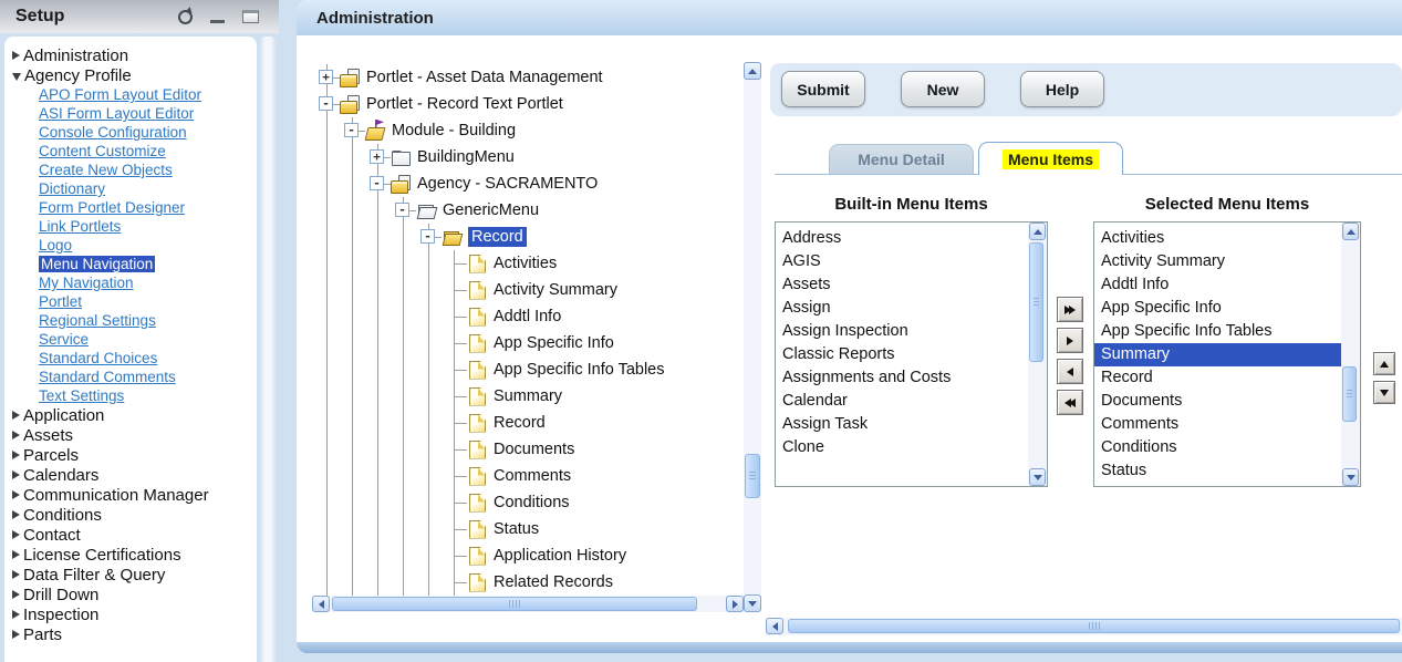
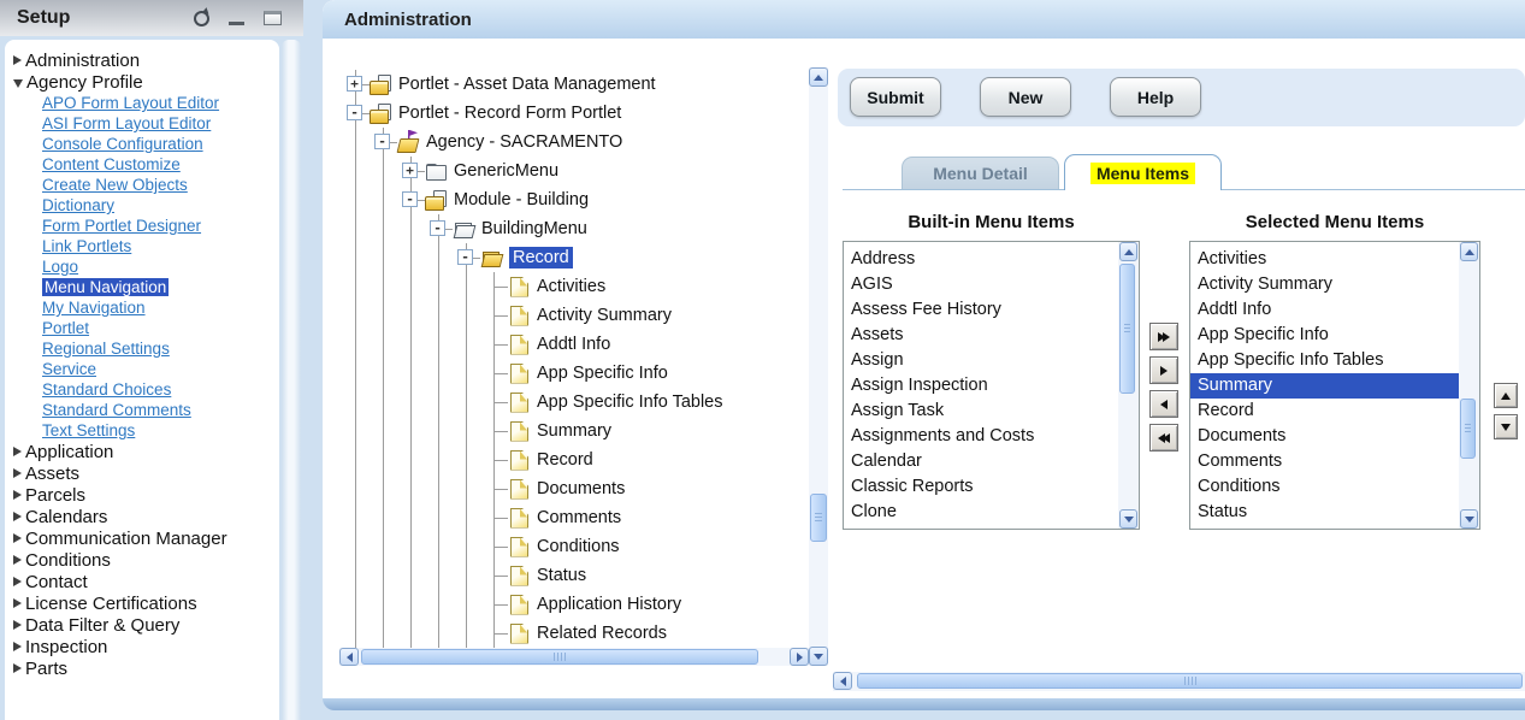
  Setup
  Administration
  Agency Profile
  APO Form Layout Editor
  ASI Form Layout Editor
  Console Configuration
  Content Customize
  Create New Objects
  Dictionary
  Form Portlet Designer
  Link Portlets
  Logo
  Menu Navigation
  My Navigation
  Portlet
  Regional Settings
  Service
  Standard Choices
  Standard Comments
  Text Settings
  Application
  Assets
  Parcels
  Calendars
  Communication Manager
  Conditions
  Contact
  License Certifications
  Data Filter & Query
- Drill Down
  Inspection
  Parts
  Administration
  +
  Portlet - Asset Data Management
  -
- Portlet - Record Text Portlet
+ Portlet - Record Form Portlet
  -
- Module - Building
+ Agency - SACRAMENTO
  +
- BuildingMenu
+ GenericMenu
  -
- Agency - SACRAMENTO
+ Module - Building
  -
- GenericMenu
+ BuildingMenu
  -
  Record
  Activities
  Activity Summary
  Addtl Info
  App Specific Info
  App Specific Info Tables
  Summary
  Record
  Documents
  Comments
  Conditions
  Status
  Application History
  Related Records
  Submit
  New
  Help
  Menu Detail
  Menu Items
  Built-in Menu Items
  Selected Menu Items
  Address
  AGIS
+ Assess Fee History
  Assets
  Assign
  Assign Inspection
- Classic Reports
+ Assign Task
  Assignments and Costs
  Calendar
- Assign Task
+ Classic Reports
  Clone
  Activities
  Activity Summary
  Addtl Info
  App Specific Info
  App Specific Info Tables
  Summary
  Record
  Documents
  Comments
  Conditions
  Status
